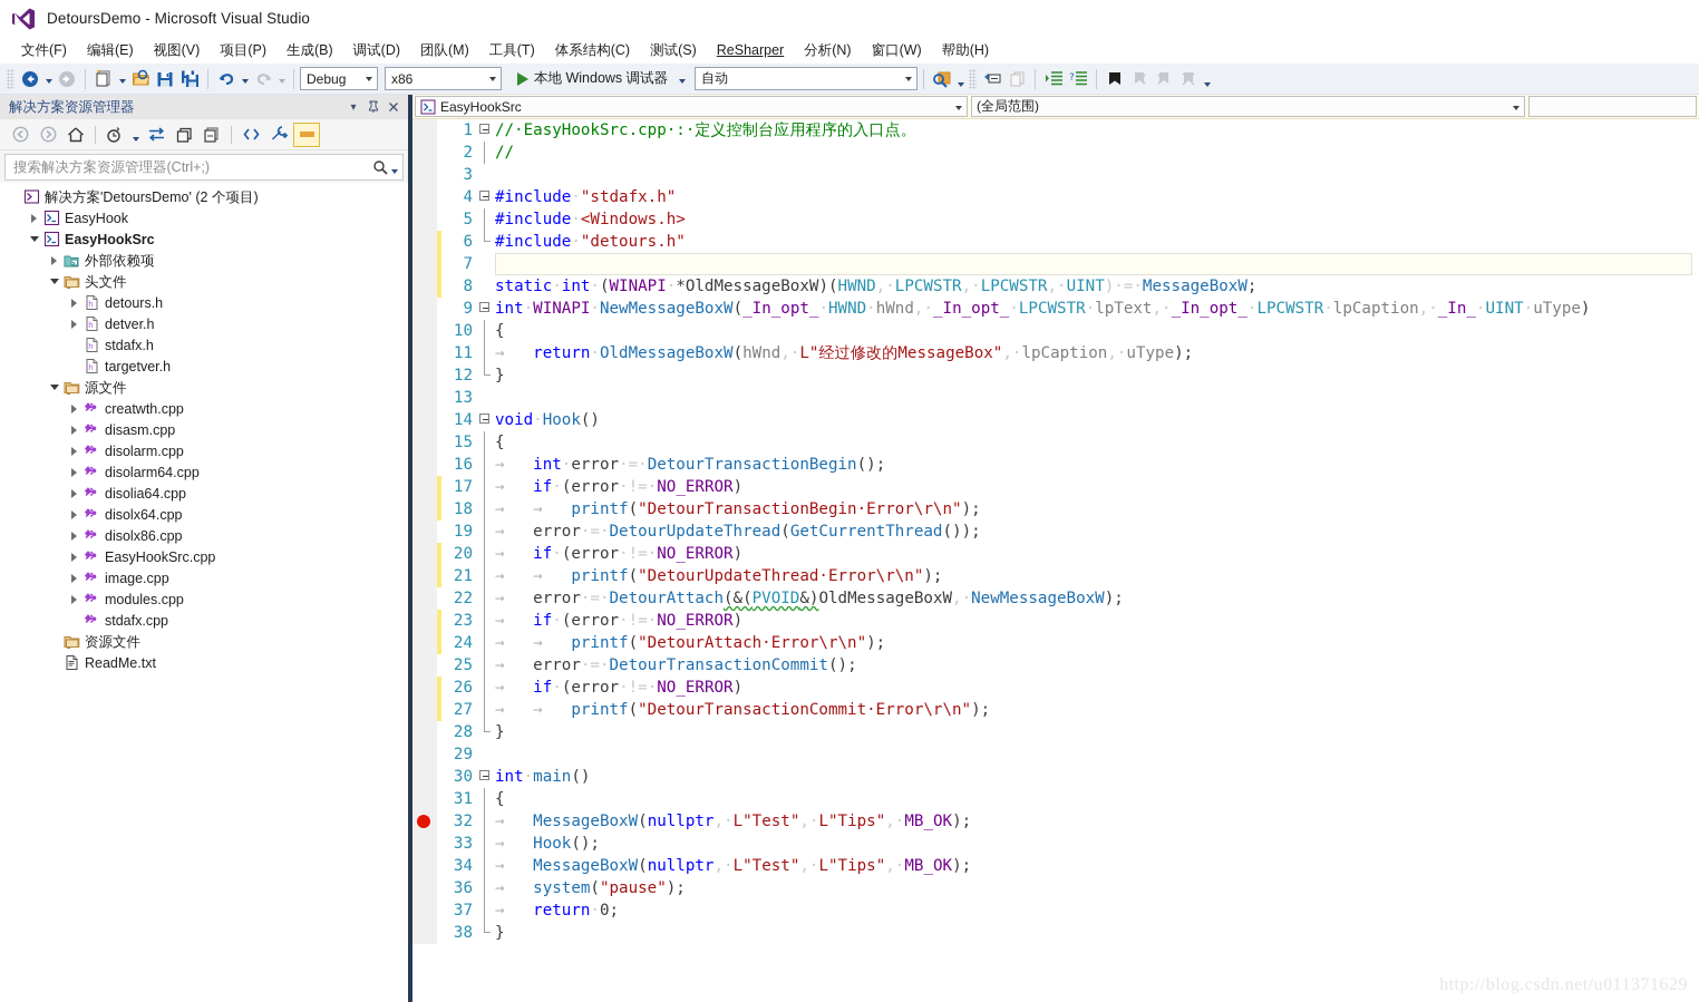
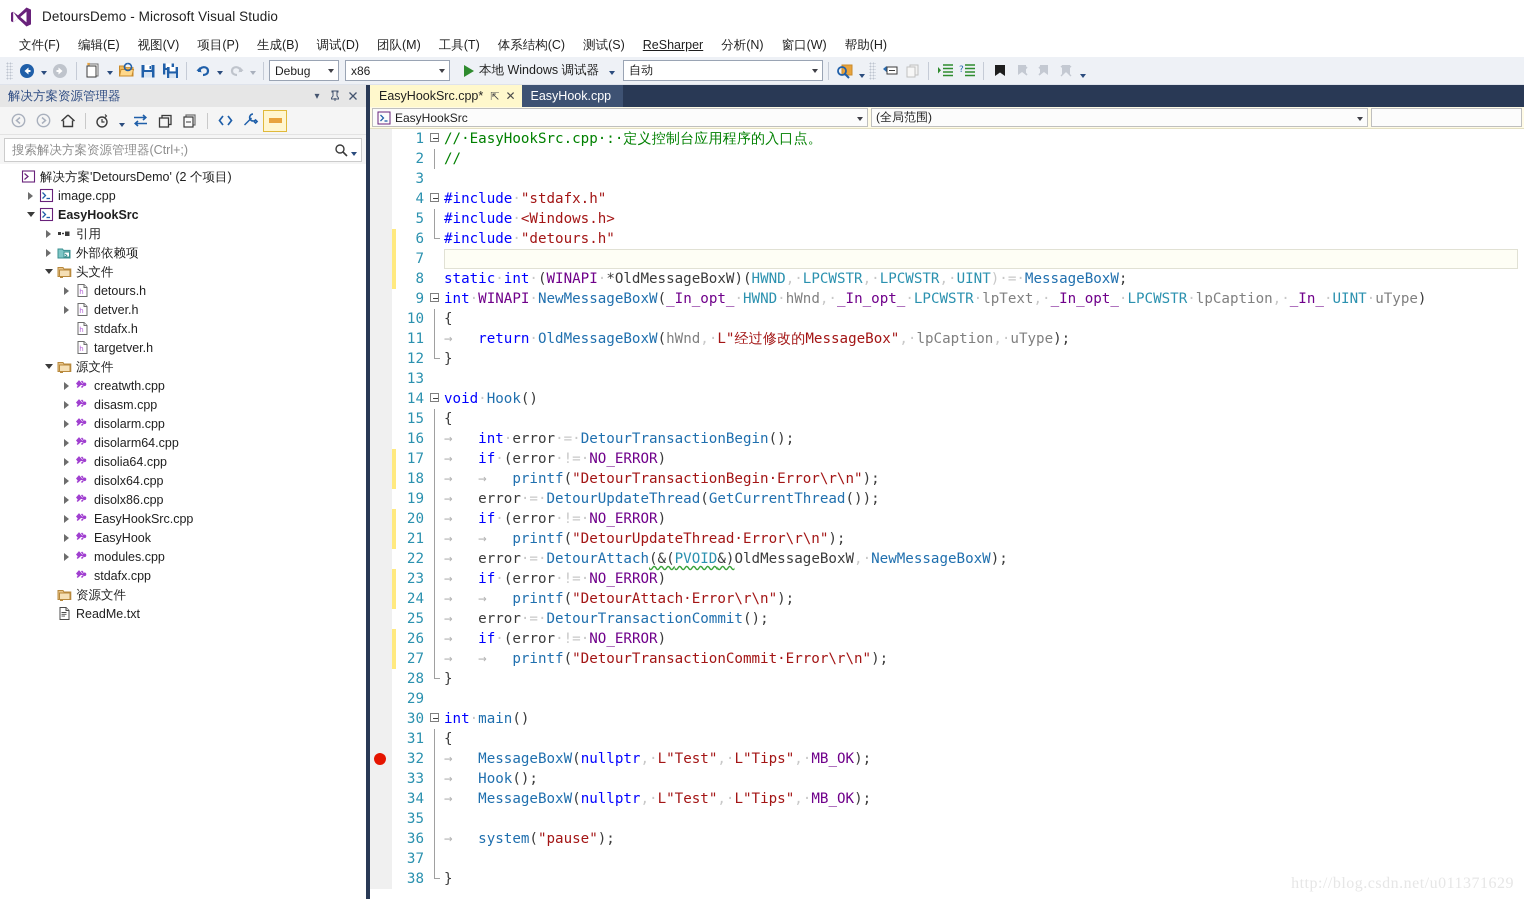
  DetoursDemo - Microsoft Visual Studio
  文件(F)
  编辑(E)
  视图(V)
  项目(P)
  生成(B)
  调试(D)
  团队(M)
  工具(T)
  体系结构(C)
  测试(S)
  ReSharper
  分析(N)
  窗口(W)
  帮助(H)
  Debug
  x86
  本地 Windows 调试器
  自动
  ?
  解决方案资源管理器
  ▾
  搜索解决方案资源管理器(Ctrl+;)
  解决方案'DetoursDemo' (2 个项目)
- EasyHook
+ image.cpp
  EasyHookSrc
+ 引用
  外部依赖项
  头文件
  h
  detours.h
  h
  detver.h
  h
  stdafx.h
  h
  targetver.h
  源文件
  creatwth.cpp
  disasm.cpp
  disolarm.cpp
  disolarm64.cpp
  disolia64.cpp
  disolx64.cpp
  disolx86.cpp
  EasyHookSrc.cpp
- image.cpp
+ EasyHook
  modules.cpp
  stdafx.cpp
  资源文件
  ReadMe.txt
+ EasyHookSrc.cpp*
+ ⇱
+ ✕
+ EasyHook.cpp
  EasyHookSrc
  (全局范围)
  1
  //·EasyHookSrc.cpp·:·定义控制台应用程序的入口点。
  2
  //
  3
  4
  #include·"stdafx.h"
  5
  #include·<Windows.h>
  6
  #include·"detours.h"
  7
  8
  static·int·(WINAPI·*OldMessageBoxW)(HWND,·LPCWSTR,·LPCWSTR,·UINT)·=·MessageBoxW;
  9
  int·WINAPI·NewMessageBoxW(_In_opt_·HWND·hWnd,·_In_opt_·LPCWSTR·lpText,·_In_opt_·LPCWSTR·lpCaption,·_In_·UINT·uType)
  10
  {
  11
  → return·OldMessageBoxW(hWnd,·L"经过修改的MessageBox",·lpCaption,·uType);
  12
  }
  13
  14
  void·Hook()
  15
  {
  16
  → int·error·=·DetourTransactionBegin();
  17
  → if·(error·!=·NO_ERROR)
  18
  → → printf("DetourTransactionBegin·Error\r\n");
  19
  → error·=·DetourUpdateThread(GetCurrentThread());
  20
  → if·(error·!=·NO_ERROR)
  21
  → → printf("DetourUpdateThread·Error\r\n");
  22
  → error·=·DetourAttach(&(PVOID&)OldMessageBoxW,·NewMessageBoxW);
  23
  → if·(error·!=·NO_ERROR)
  24
  → → printf("DetourAttach·Error\r\n");
  25
  → error·=·DetourTransactionCommit();
  26
  → if·(error·!=·NO_ERROR)
  27
  → → printf("DetourTransactionCommit·Error\r\n");
  28
  }
  29
  30
  int·main()
  31
  {
  32
  → MessageBoxW(nullptr,·L"Test",·L"Tips",·MB_OK);
  33
  → Hook();
  34
  → MessageBoxW(nullptr,·L"Test",·L"Tips",·MB_OK);
+ 35
  36
  → system("pause");
  37
- → return·0;
  38
  }
  http://blog.csdn.net/u011371629
